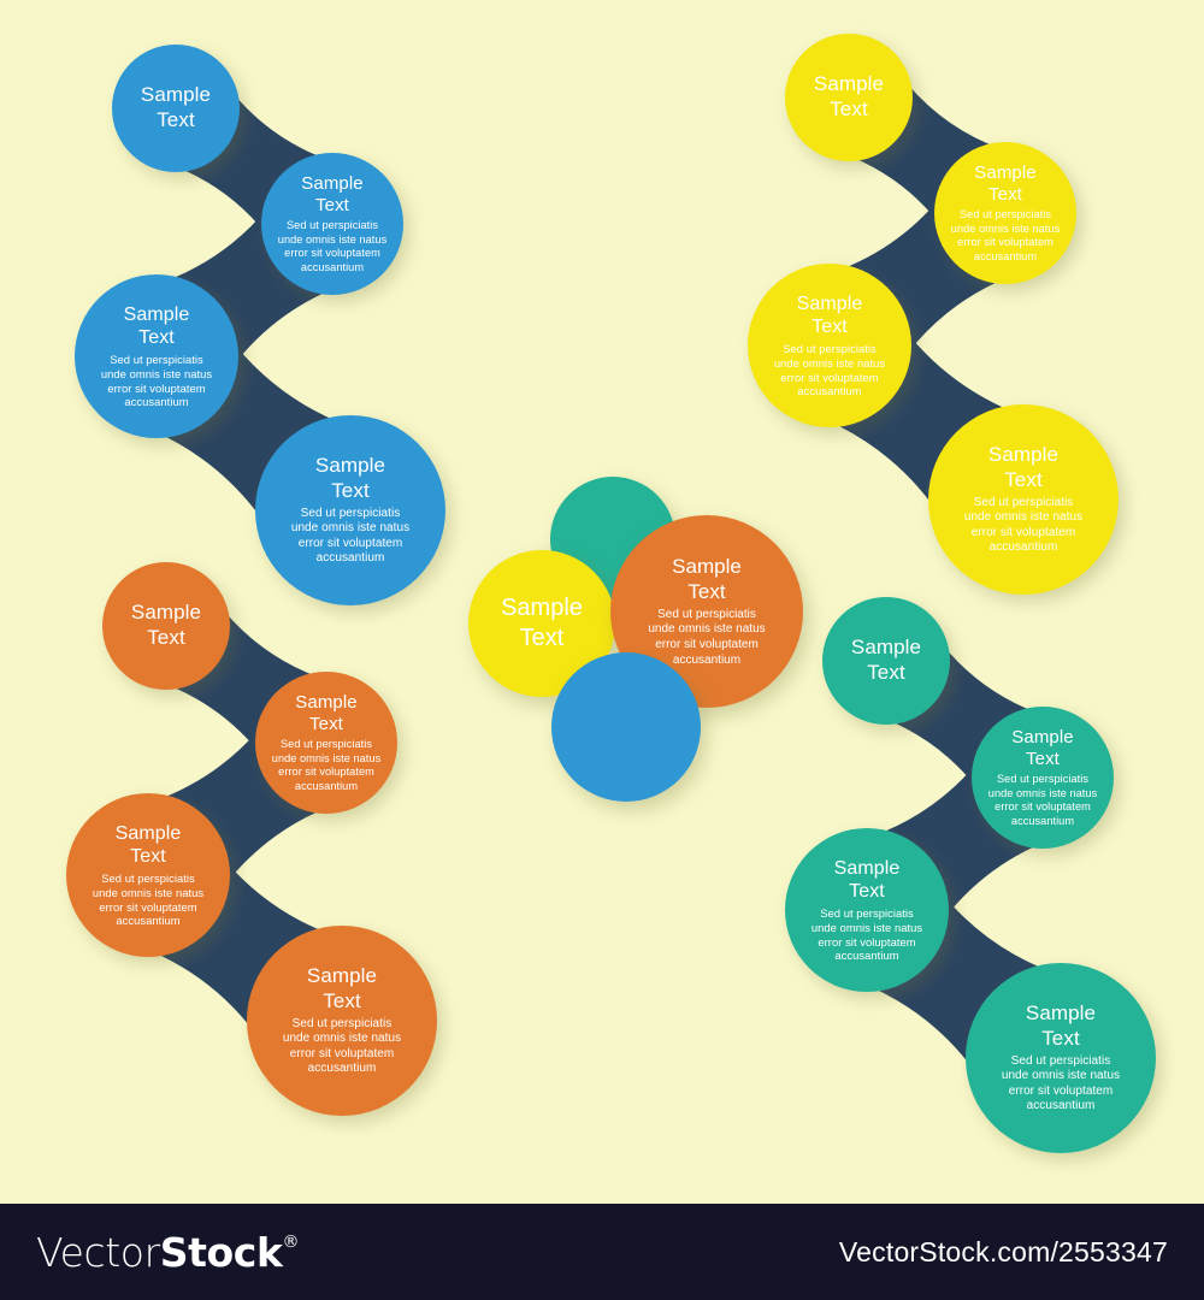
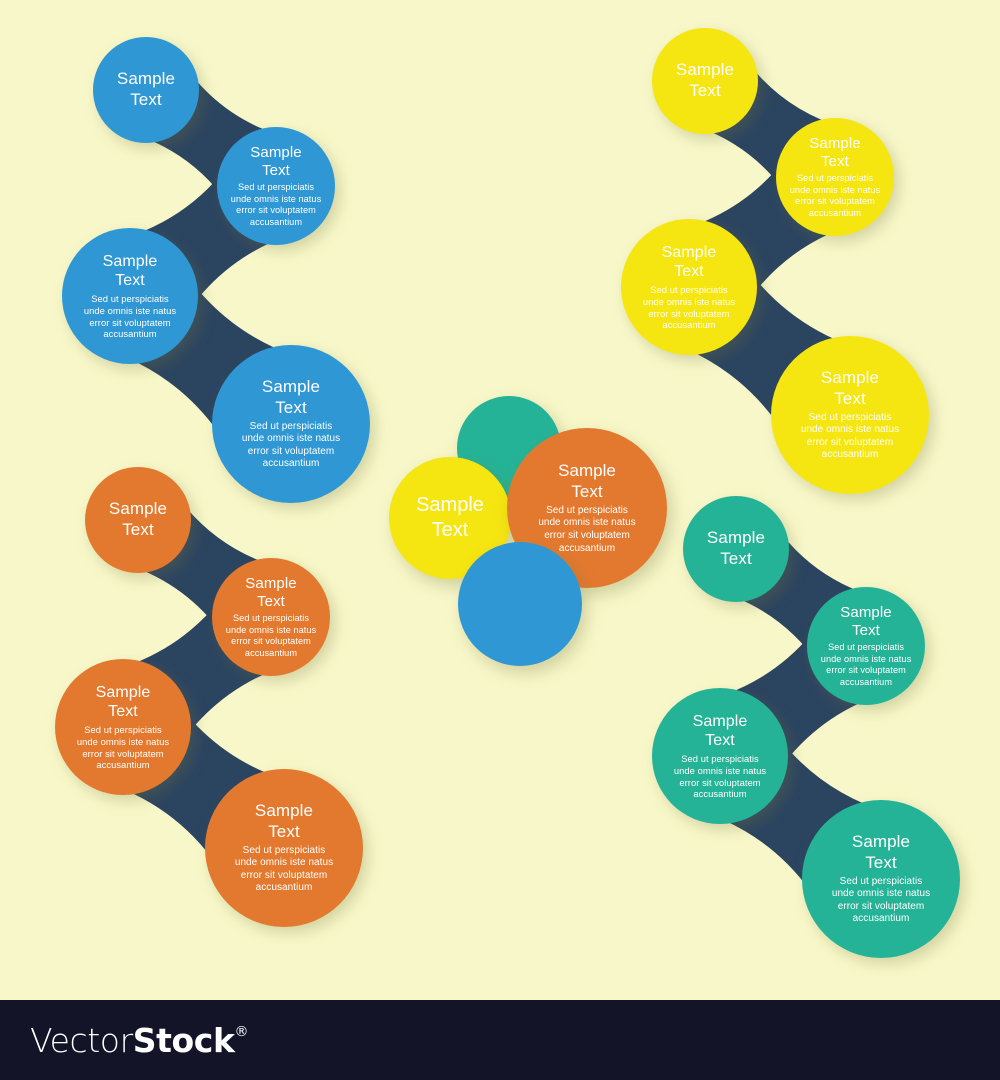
  Sample
  Text
  Sample
  Text
  Sed ut perspiciatis
  unde omnis iste natus
  error sit voluptatem
  accusantium
  Sample
  Text
  Sed ut perspiciatis
  unde omnis iste natus
  error sit voluptatem
  accusantium
  Sample
  Text
  Sed ut perspiciatis
  unde omnis iste natus
  error sit voluptatem
  accusantium
  Sample
  Text
  Sample
  Text
  Sed ut perspiciatis
  unde omnis iste natus
  error sit voluptatem
  accusantium
  Sample
  Text
  Sed ut perspiciatis
  unde omnis iste natus
  error sit voluptatem
  accusantium
  Sample
  Text
  Sed ut perspiciatis
  unde omnis iste natus
  error sit voluptatem
  accusantium
  Sample
  Text
  Sample
  Text
  Sed ut perspiciatis
  unde omnis iste natus
  error sit voluptatem
  accusantium
  Sample
  Text
  Sed ut perspiciatis
  unde omnis iste natus
  error sit voluptatem
  accusantium
  Sample
  Text
  Sed ut perspiciatis
  unde omnis iste natus
  error sit voluptatem
  accusantium
  Sample
  Text
  Sample
  Text
  Sed ut perspiciatis
  unde omnis iste natus
  error sit voluptatem
  accusantium
  Sample
  Text
  Sed ut perspiciatis
  unde omnis iste natus
  error sit voluptatem
  accusantium
  Sample
  Text
  Sed ut perspiciatis
  unde omnis iste natus
  error sit voluptatem
  accusantium
  Sample
  Text
  Sample
  Text
  Sed ut perspiciatis
  unde omnis iste natus
  error sit voluptatem
  accusantium
  Vector
  Stock
  ®
- VectorStock.com/2553347
